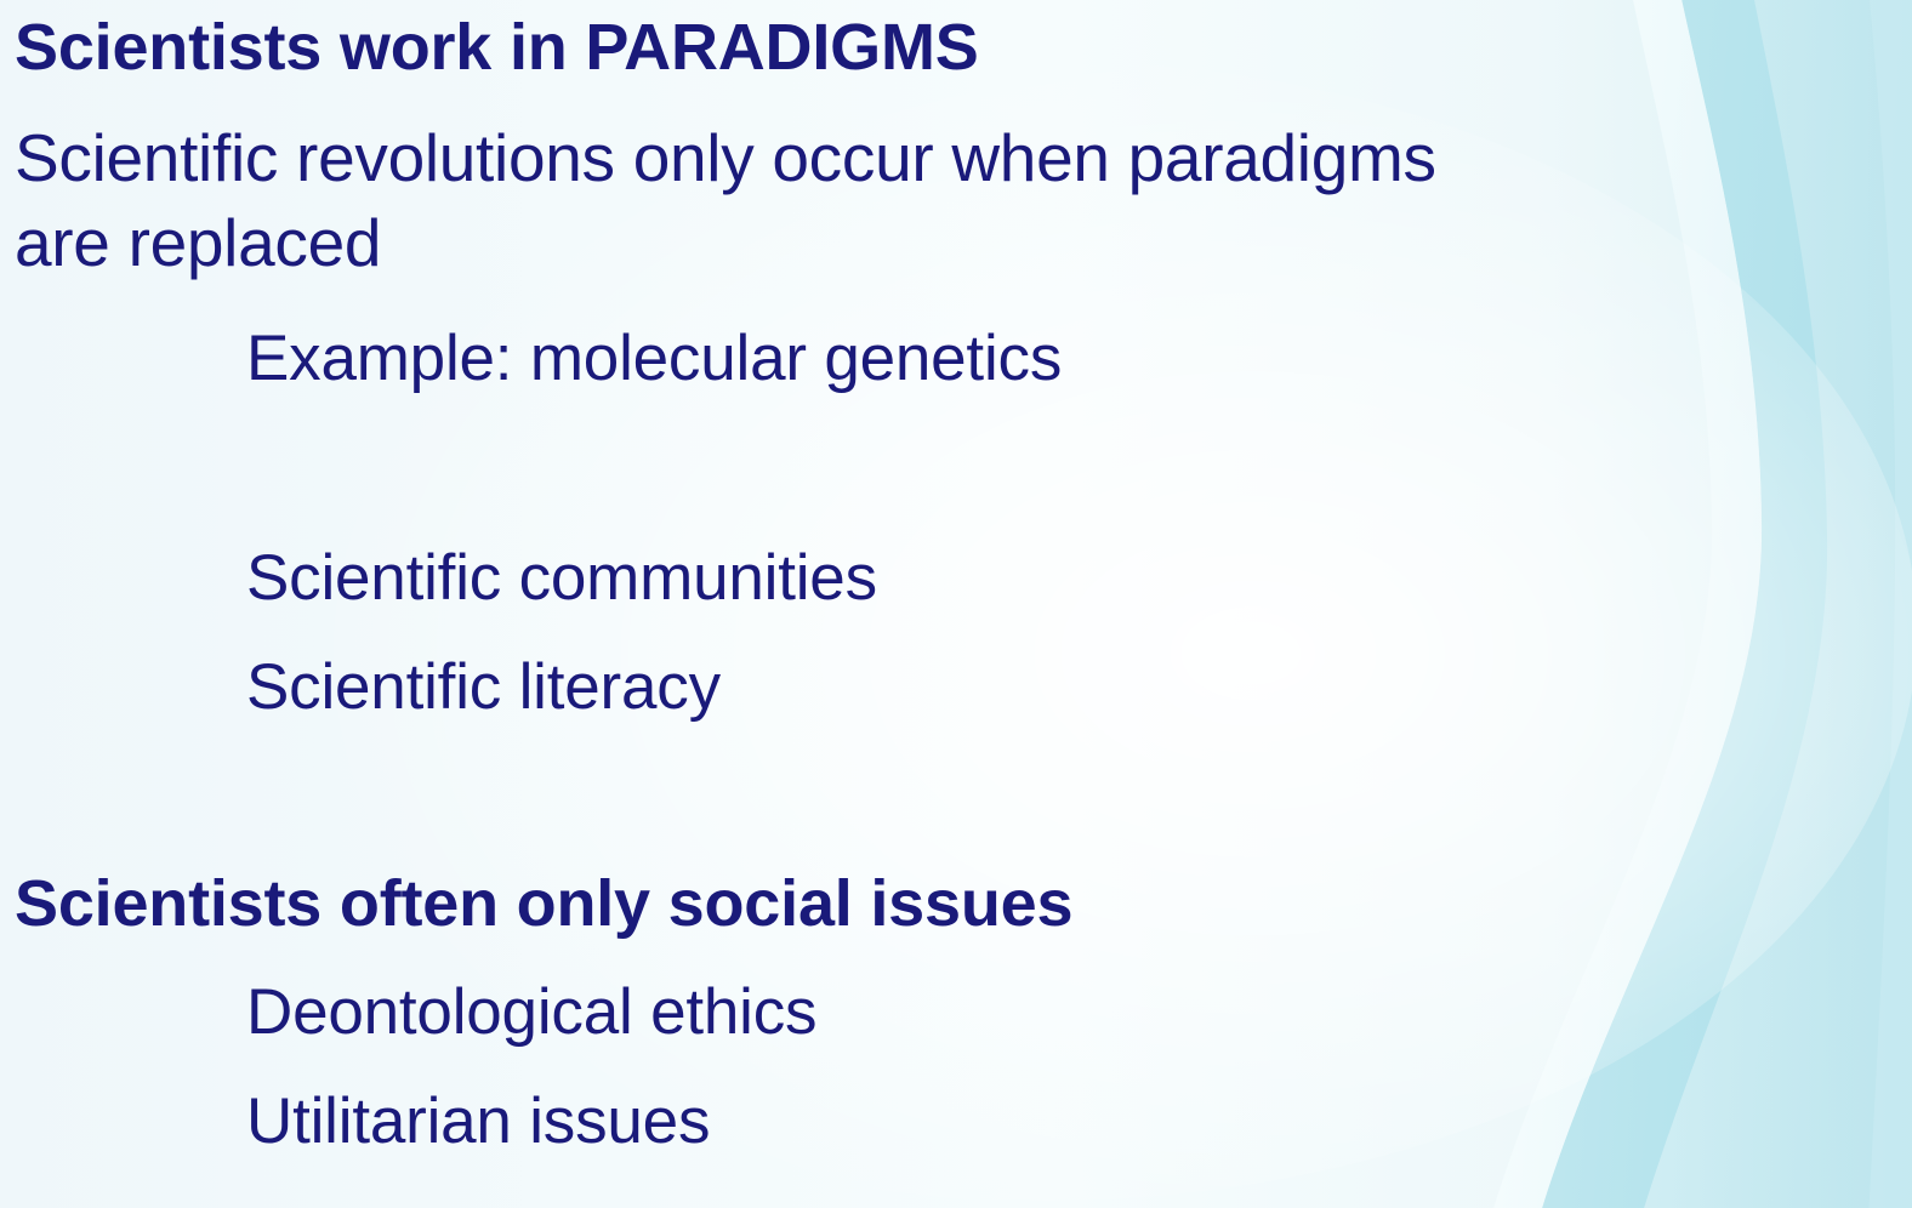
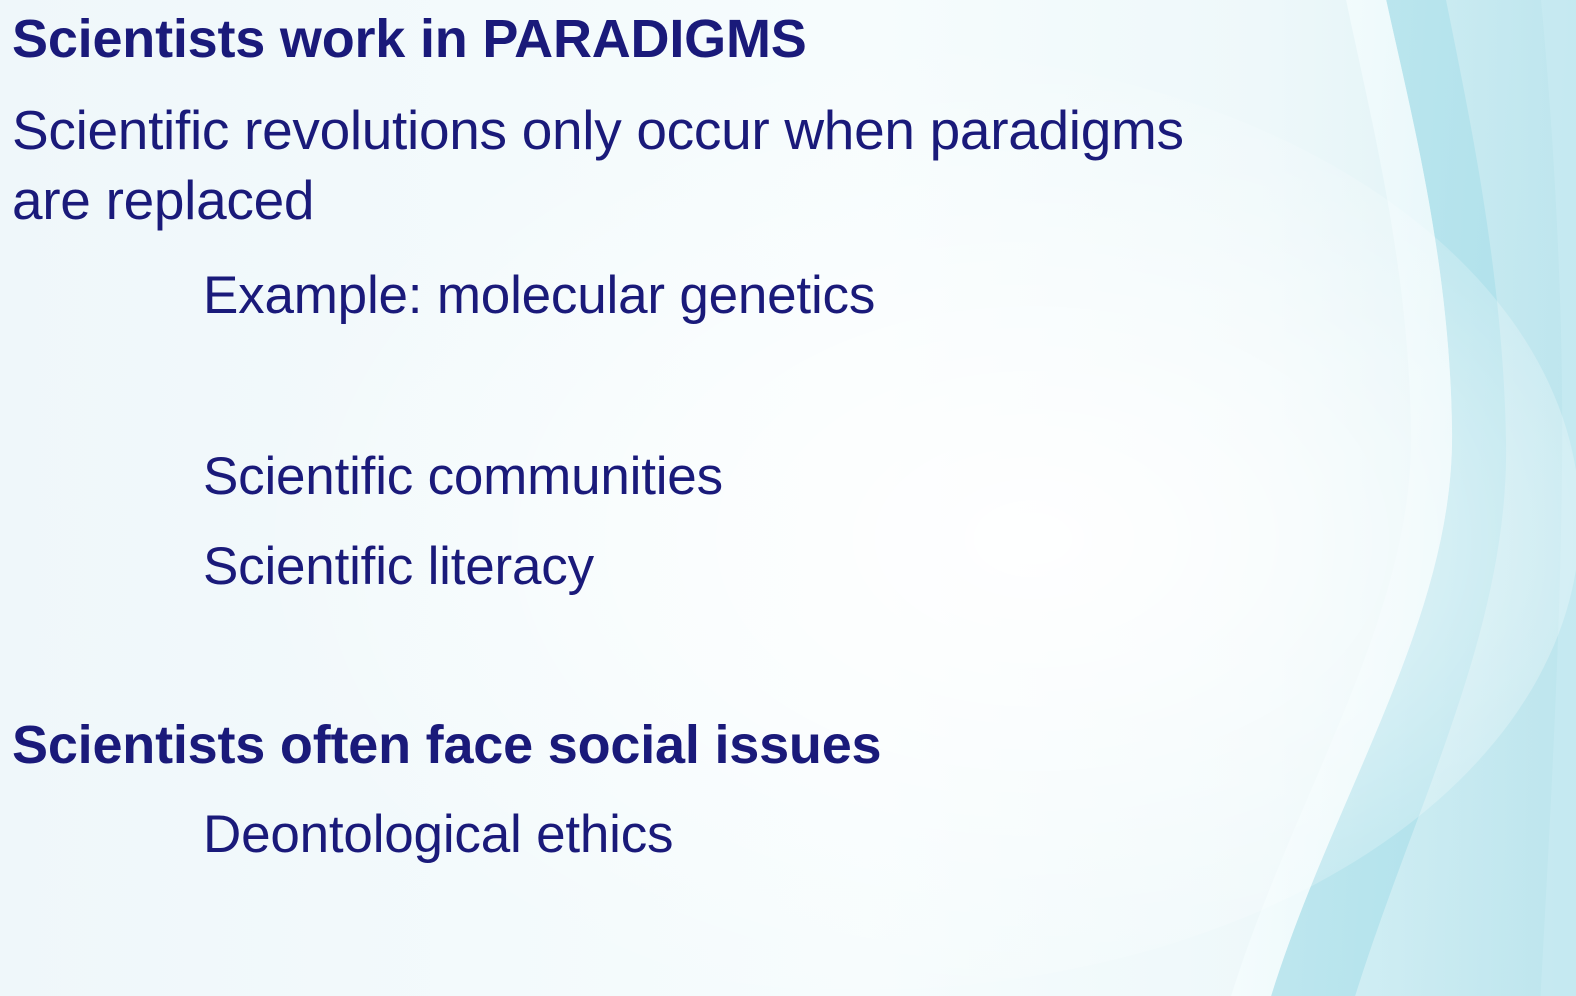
  Scientists work in PARADIGMS
  Scientific revolutions only occur when paradigms
  are replaced
  Example: molecular genetics
  Scientific communities
  Scientific literacy
- Scientists often only social issues
+ Scientists often face social issues
  Deontological ethics
- Utilitarian issues
